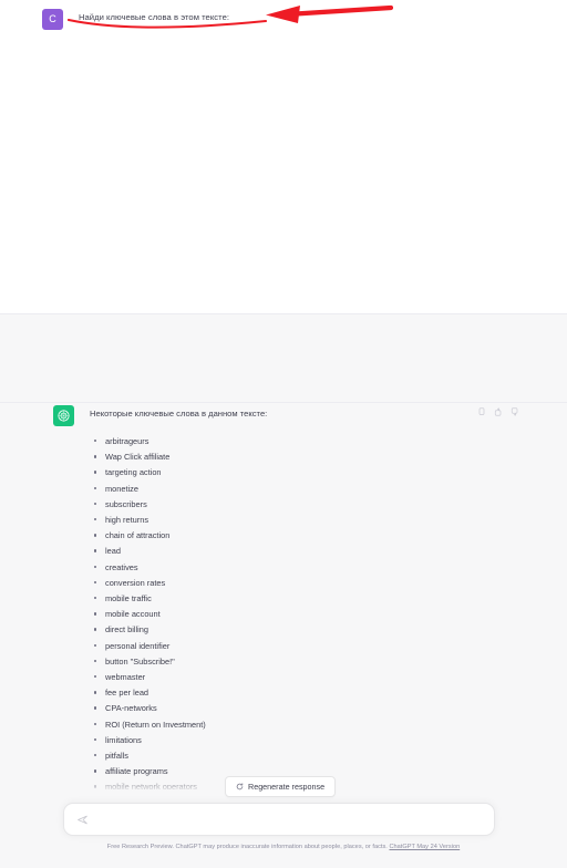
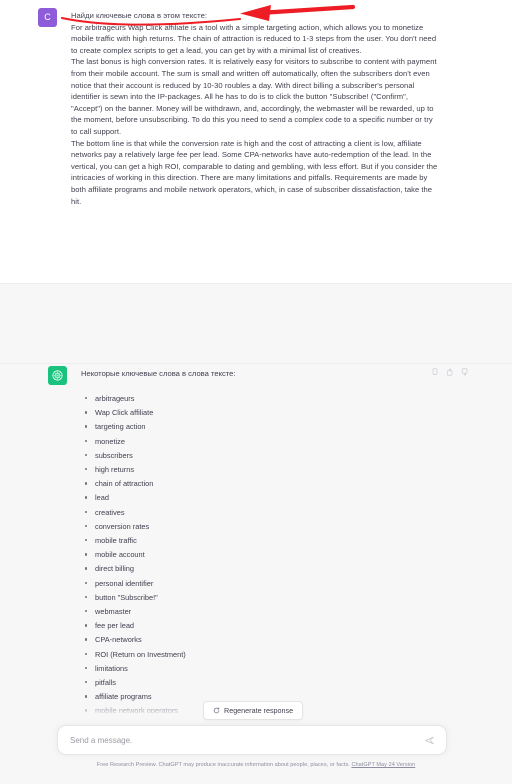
  C
  Найди ключевые слова в этом тексте:
+ For arbitrageurs Wap Click affiliate is a tool with a simple targeting action, which allows you to monetize mobile traffic with high returns. The chain of attraction is reduced to 1-3 steps from the user. You don't need to create complex scripts to get a lead, you can get by with a minimal list of creatives.
+ The last bonus is high conversion rates. It is relatively easy for visitors to subscribe to content with payment from their mobile account. The sum is small and written off automatically, often the subscribers don't even notice that their account is reduced by 10-30 roubles a day. With direct billing a subscriber's personal identifier is sewn into the IP-packages. All he has to do is to click the button "Subscribe! ("Confirm", "Accept") on the banner. Money will be withdrawn, and, accordingly, the webmaster will be rewarded, up to the moment, before unsubscribing. To do this you need to send a complex code to a specific number or try to call support.
+ The bottom line is that while the conversion rate is high and the cost of attracting a client is low, affiliate networks pay a relatively large fee per lead. Some CPA-networks have auto-redemption of the lead. In the vertical, you can get a high ROI, comparable to dating and gembling, with less effort. But if you consider the intricacies of working in this direction. There are many limitations and pitfalls. Requirements are made by both affiliate programs and mobile network operators, which, in case of subscriber dissatisfaction, take the hit.
- Некоторые ключевые слова в данном тексте:
+ Некоторые ключевые слова в слова тексте:
  arbitrageurs
  Wap Click affiliate
  targeting action
  monetize
  subscribers
  high returns
  chain of attraction
  lead
  creatives
  conversion rates
  mobile traffic
  mobile account
  direct billing
  personal identifier
  button "Subscribe!"
  webmaster
  fee per lead
  CPA-networks
  ROI (Return on Investment)
  limitations
  pitfalls
  affiliate programs
  Regenerate response
+ Send a message.
